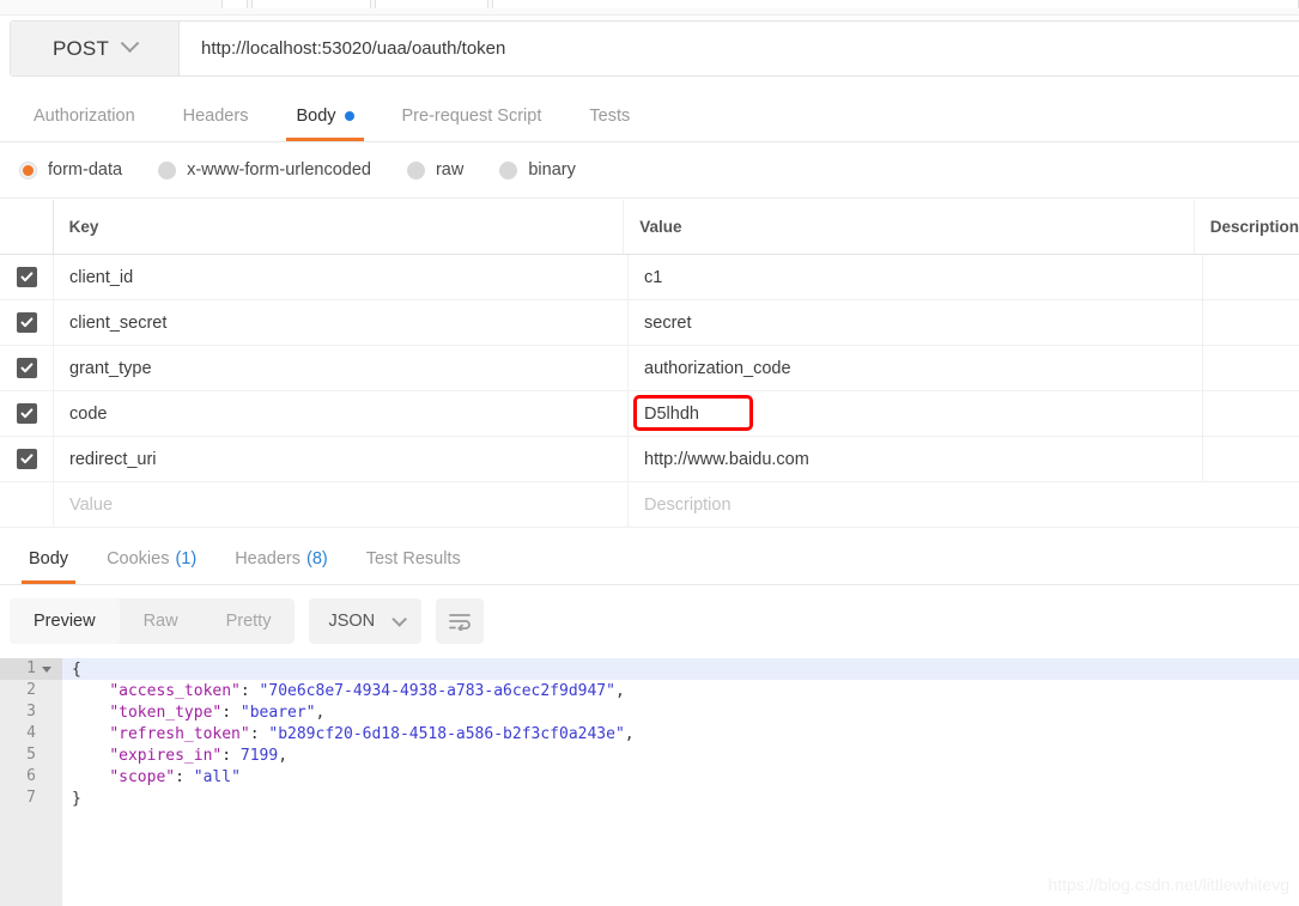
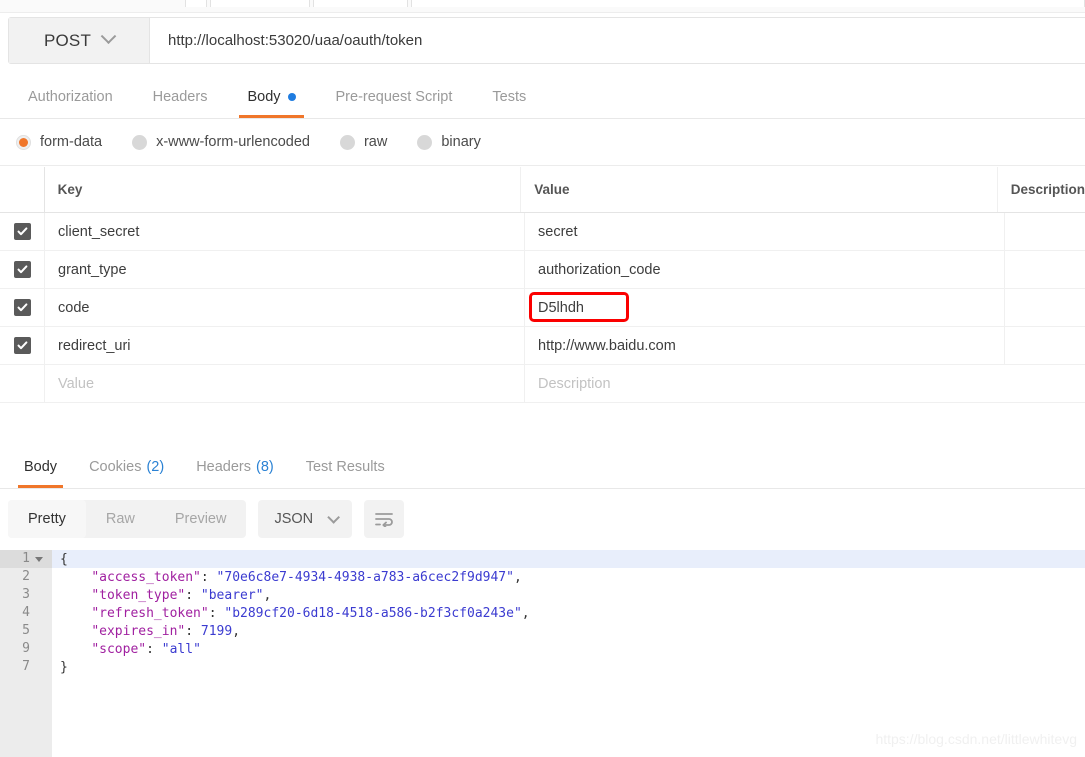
  POST
  http://localhost:53020/uaa/oauth/token
  Authorization
  Headers
  Body
  Pre-request Script
  Tests
  form-data
  x-www-form-urlencoded
  raw
  binary
  Key
  Value
  Description
- client_id
- c1
  client_secret
  secret
  grant_type
  authorization_code
  code
  D5lhdh
  redirect_uri
  http://www.baidu.com
  Value
  Description
  Body
  Cookies
- (1)
+ (2)
  Headers
  (8)
  Test Results
- Preview
+ Pretty
  Raw
- Pretty
+ Preview
  JSON
  1
  2
  3
  4
  5
- 6
+ 9
  7
  {
  "access_token": "70e6c8e7-4934-4938-a783-a6cec2f9d947",
  "token_type": "bearer",
  "refresh_token": "b289cf20-6d18-4518-a586-b2f3cf0a243e",
  "expires_in": 7199,
  "scope": "all"
  }
